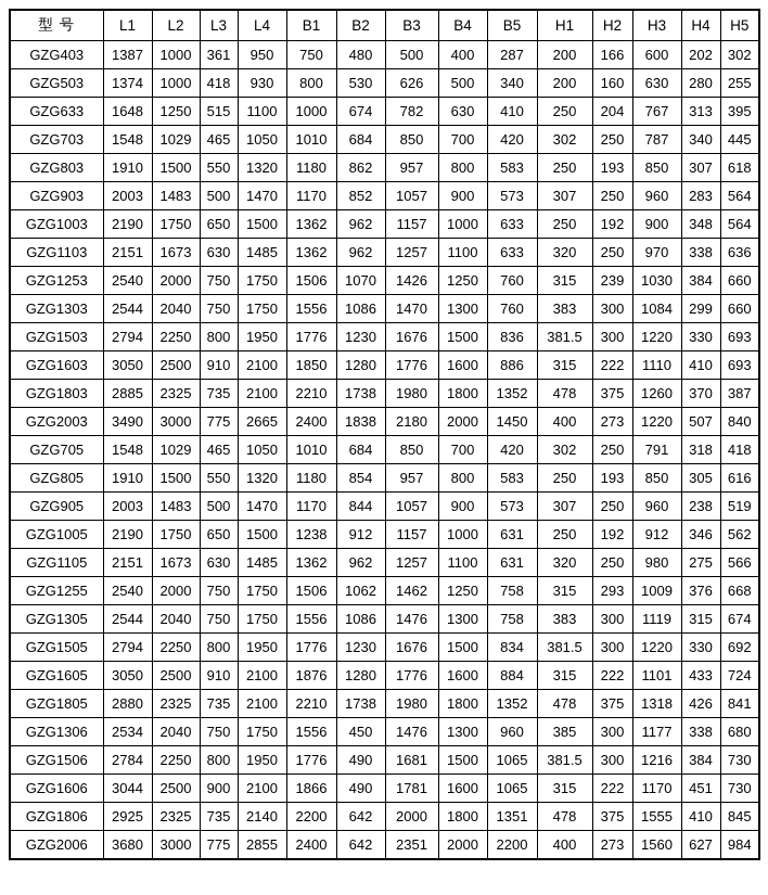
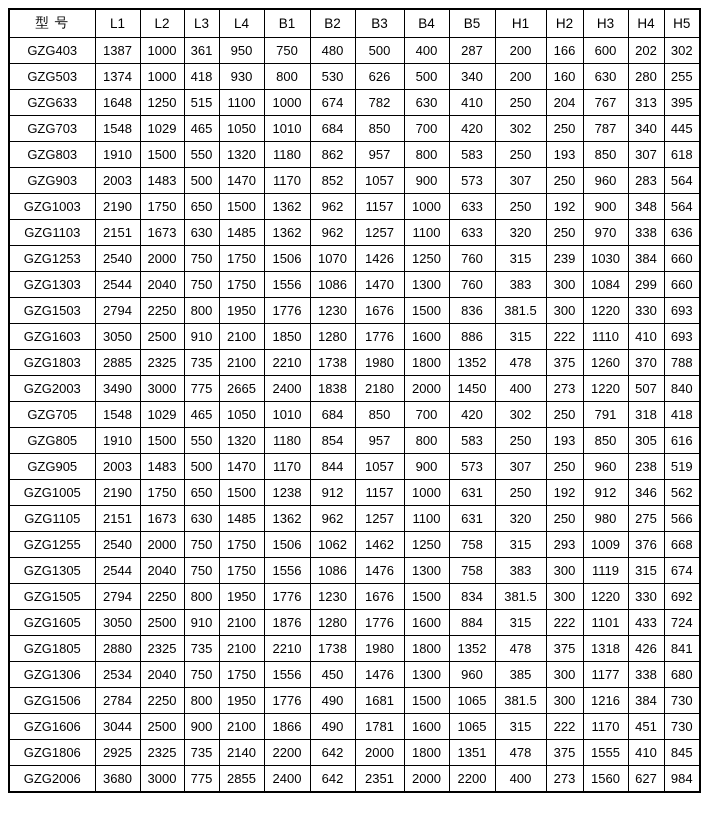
  型 号	L1	L2	L3	L4	B1	B2	B3	B4	B5	H1	H2	H3	H4	H5
  GZG403	1387	1000	361	950	750	480	500	400	287	200	166	600	202	302
  GZG503	1374	1000	418	930	800	530	626	500	340	200	160	630	280	255
  GZG633	1648	1250	515	1100	1000	674	782	630	410	250	204	767	313	395
  GZG703	1548	1029	465	1050	1010	684	850	700	420	302	250	787	340	445
  GZG803	1910	1500	550	1320	1180	862	957	800	583	250	193	850	307	618
  GZG903	2003	1483	500	1470	1170	852	1057	900	573	307	250	960	283	564
  GZG1003	2190	1750	650	1500	1362	962	1157	1000	633	250	192	900	348	564
  GZG1103	2151	1673	630	1485	1362	962	1257	1100	633	320	250	970	338	636
  GZG1253	2540	2000	750	1750	1506	1070	1426	1250	760	315	239	1030	384	660
  GZG1303	2544	2040	750	1750	1556	1086	1470	1300	760	383	300	1084	299	660
  GZG1503	2794	2250	800	1950	1776	1230	1676	1500	836	381.5	300	1220	330	693
  GZG1603	3050	2500	910	2100	1850	1280	1776	1600	886	315	222	1110	410	693
- GZG1803	2885	2325	735	2100	2210	1738	1980	1800	1352	478	375	1260	370	387
+ GZG1803	2885	2325	735	2100	2210	1738	1980	1800	1352	478	375	1260	370	788
  GZG2003	3490	3000	775	2665	2400	1838	2180	2000	1450	400	273	1220	507	840
  GZG705	1548	1029	465	1050	1010	684	850	700	420	302	250	791	318	418
  GZG805	1910	1500	550	1320	1180	854	957	800	583	250	193	850	305	616
  GZG905	2003	1483	500	1470	1170	844	1057	900	573	307	250	960	238	519
  GZG1005	2190	1750	650	1500	1238	912	1157	1000	631	250	192	912	346	562
  GZG1105	2151	1673	630	1485	1362	962	1257	1100	631	320	250	980	275	566
  GZG1255	2540	2000	750	1750	1506	1062	1462	1250	758	315	293	1009	376	668
  GZG1305	2544	2040	750	1750	1556	1086	1476	1300	758	383	300	1119	315	674
  GZG1505	2794	2250	800	1950	1776	1230	1676	1500	834	381.5	300	1220	330	692
  GZG1605	3050	2500	910	2100	1876	1280	1776	1600	884	315	222	1101	433	724
  GZG1805	2880	2325	735	2100	2210	1738	1980	1800	1352	478	375	1318	426	841
  GZG1306	2534	2040	750	1750	1556	450	1476	1300	960	385	300	1177	338	680
  GZG1506	2784	2250	800	1950	1776	490	1681	1500	1065	381.5	300	1216	384	730
  GZG1606	3044	2500	900	2100	1866	490	1781	1600	1065	315	222	1170	451	730
  GZG1806	2925	2325	735	2140	2200	642	2000	1800	1351	478	375	1555	410	845
  GZG2006	3680	3000	775	2855	2400	642	2351	2000	2200	400	273	1560	627	984
